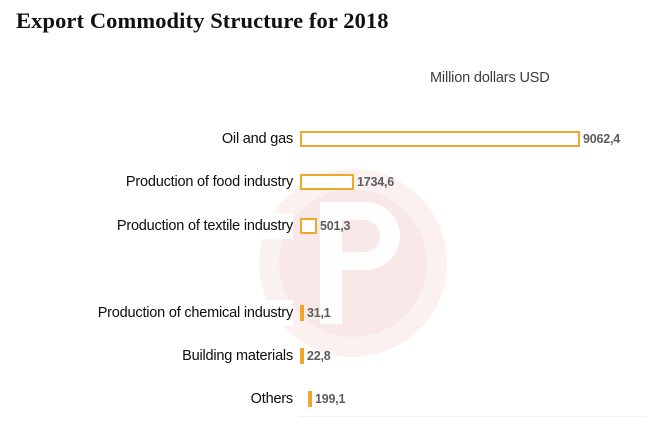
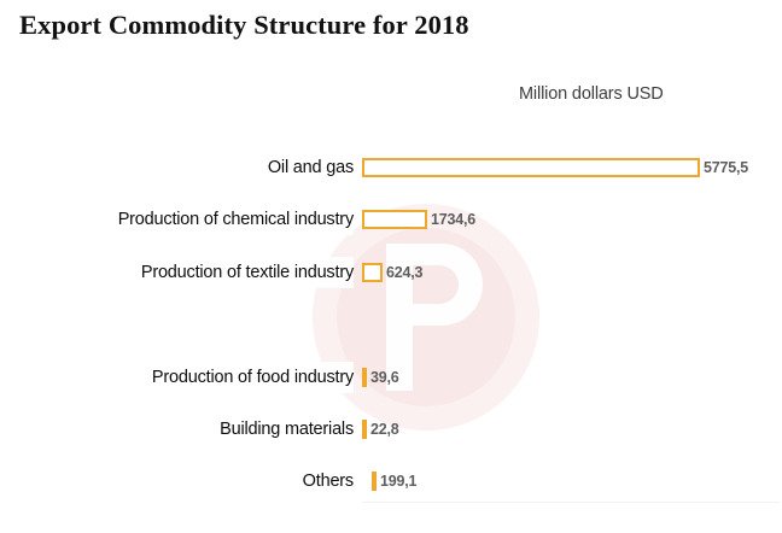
  Export Commodity Structure for 2018
  Million dollars USD
  Oil and gas
- 9062,4
+ 5775,5
- Production of food industry
+ Production of chemical industry
  1734,6
  Production of textile industry
- 501,3
+ 624,3
- Production of chemical industry
+ Production of food industry
- 31,1
+ 39,6
  Building materials
  22,8
  Others
  199,1
